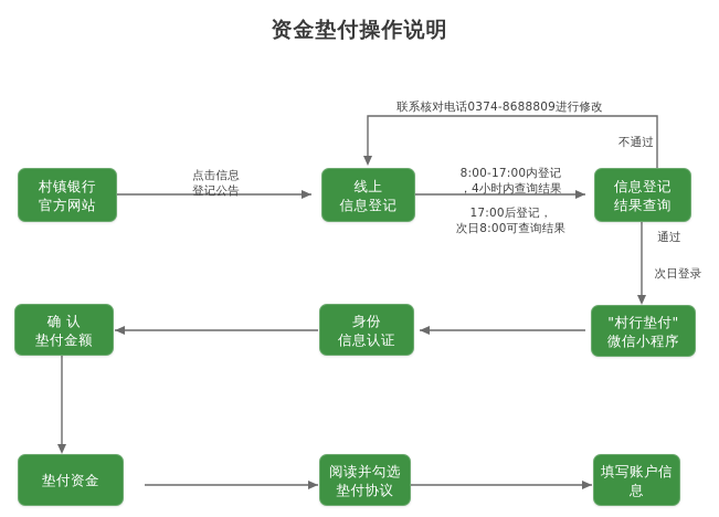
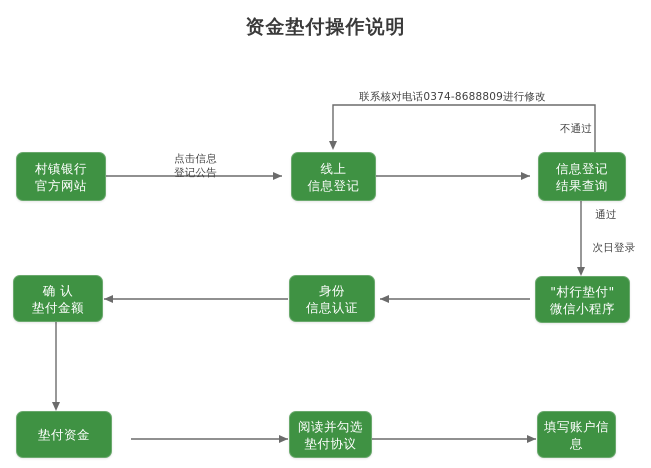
  资金垫付操作说明
  村镇银行
  官方网站
  线上
  信息登记
  信息登记
  结果查询
  "村行垫付"
  微信小程序
  身份
  信息认证
  确 认
  垫付金额
  垫付资金
  阅读并勾选
  垫付协议
  填写账户信息
  点击信息
  登记公告
- 8:00-17:00内登记
- ，4小时内查询结果
- 17:00后登记，
- 次日8:00可查询结果
  联系核对电话0374-8688809进行修改
  不通过
  通过
  次日登录
